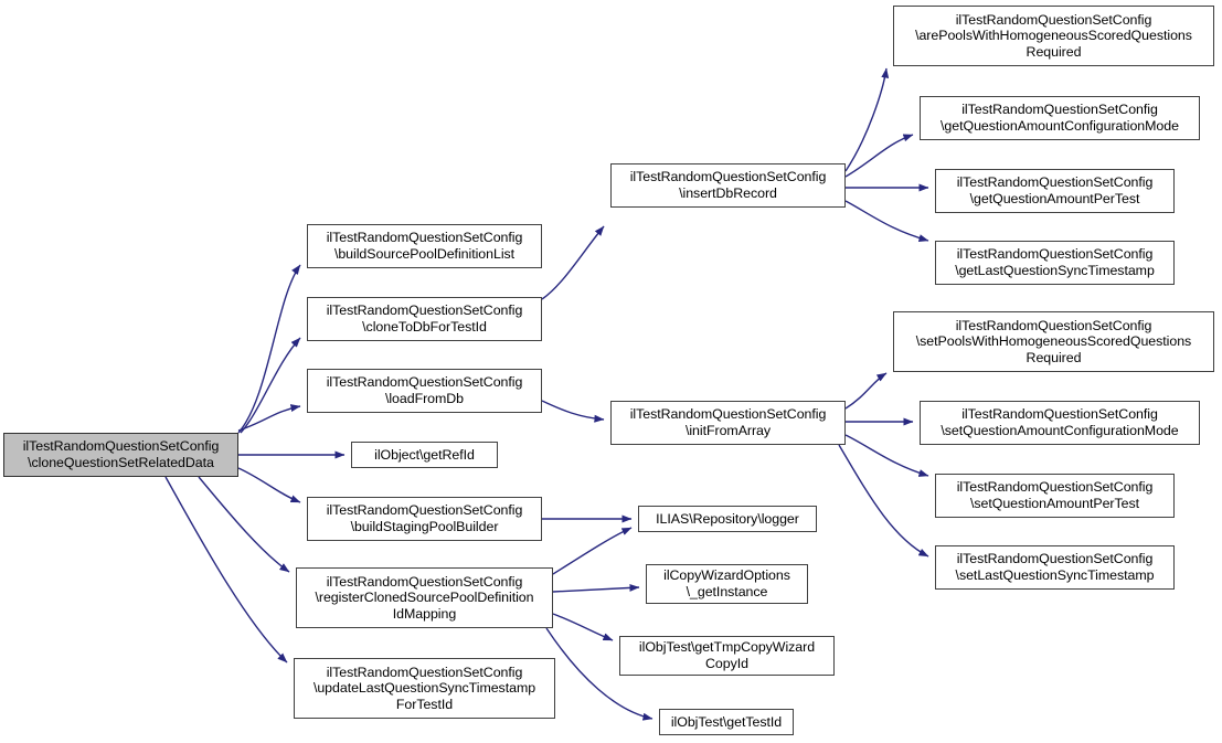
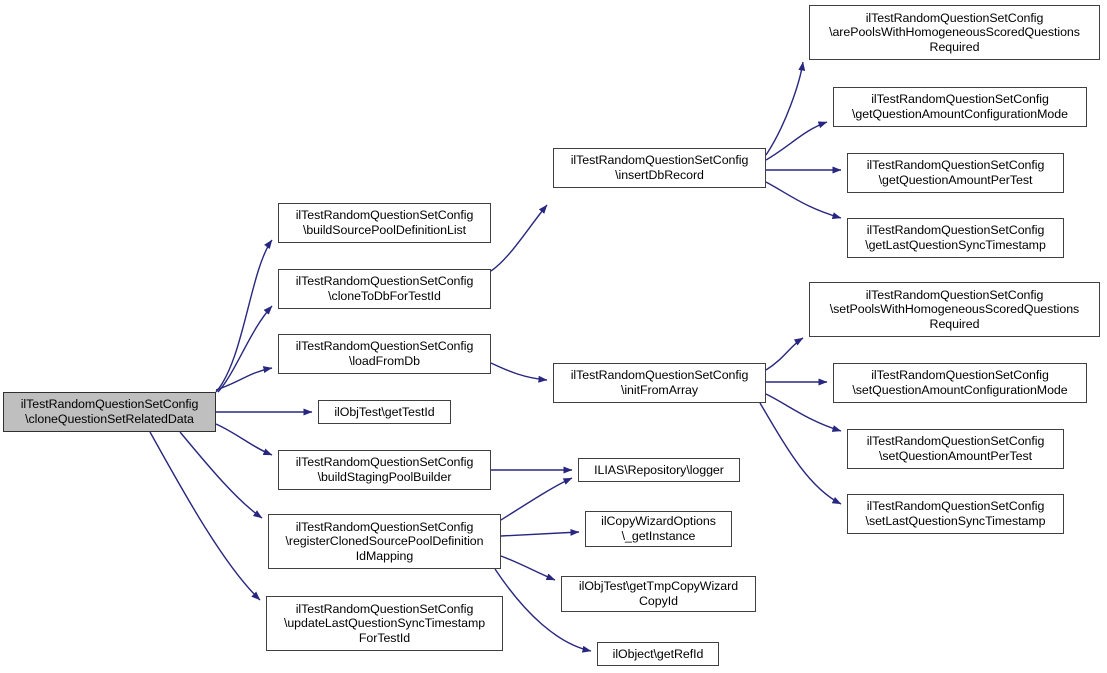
  ilTestRandomQuestionSetConfig
  \cloneQuestionSetRelatedData
  ilTestRandomQuestionSetConfig
  \buildSourcePoolDefinitionList
  ilTestRandomQuestionSetConfig
  \cloneToDbForTestId
  ilTestRandomQuestionSetConfig
  \loadFromDb
- ilObject\getRefId
+ ilObjTest\getTestId
  ilTestRandomQuestionSetConfig
  \buildStagingPoolBuilder
  ilTestRandomQuestionSetConfig
  \registerClonedSourcePoolDefinition
  IdMapping
  ilTestRandomQuestionSetConfig
  \updateLastQuestionSyncTimestamp
  ForTestId
  ilTestRandomQuestionSetConfig
  \insertDbRecord
  ilTestRandomQuestionSetConfig
  \initFromArray
  ILIAS\Repository\logger
  ilCopyWizardOptions
  \_getInstance
  ilObjTest\getTmpCopyWizard
  CopyId
- ilObjTest\getTestId
+ ilObject\getRefId
  ilTestRandomQuestionSetConfig
  \arePoolsWithHomogeneousScoredQuestions
  Required
  ilTestRandomQuestionSetConfig
  \getQuestionAmountConfigurationMode
  ilTestRandomQuestionSetConfig
  \getQuestionAmountPerTest
  ilTestRandomQuestionSetConfig
  \getLastQuestionSyncTimestamp
  ilTestRandomQuestionSetConfig
  \setPoolsWithHomogeneousScoredQuestions
  Required
  ilTestRandomQuestionSetConfig
  \setQuestionAmountConfigurationMode
  ilTestRandomQuestionSetConfig
  \setQuestionAmountPerTest
  ilTestRandomQuestionSetConfig
  \setLastQuestionSyncTimestamp
